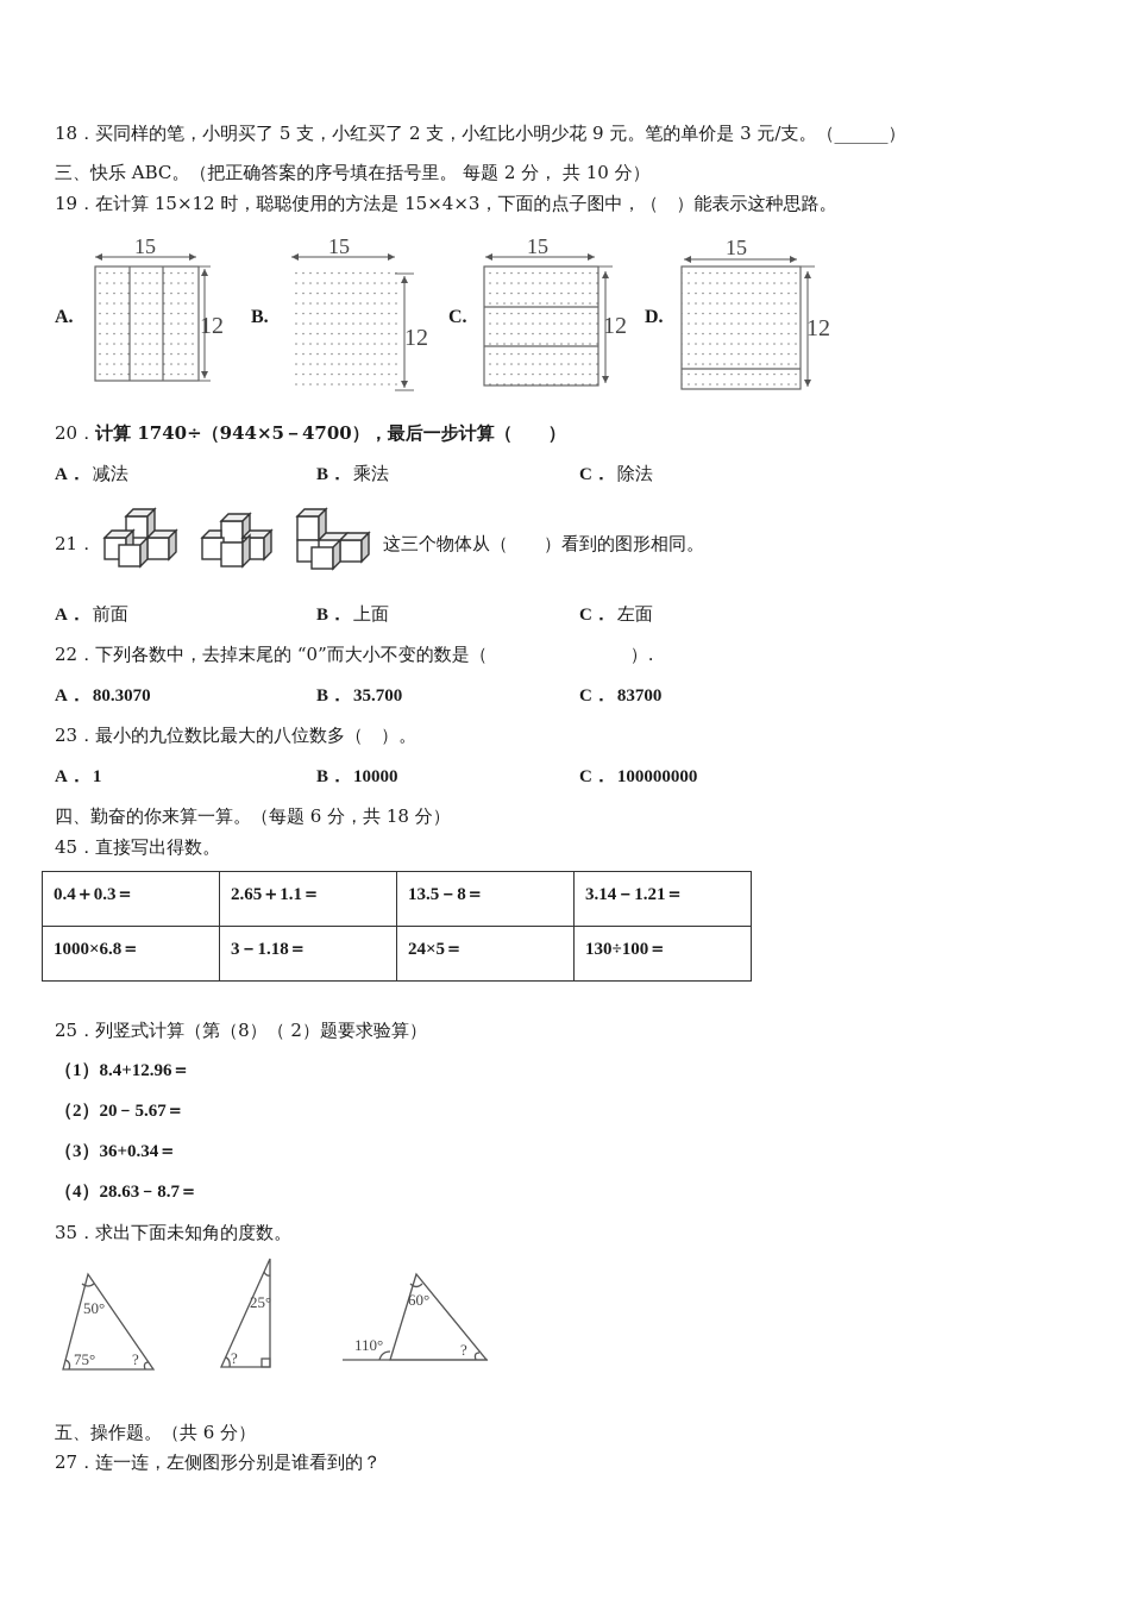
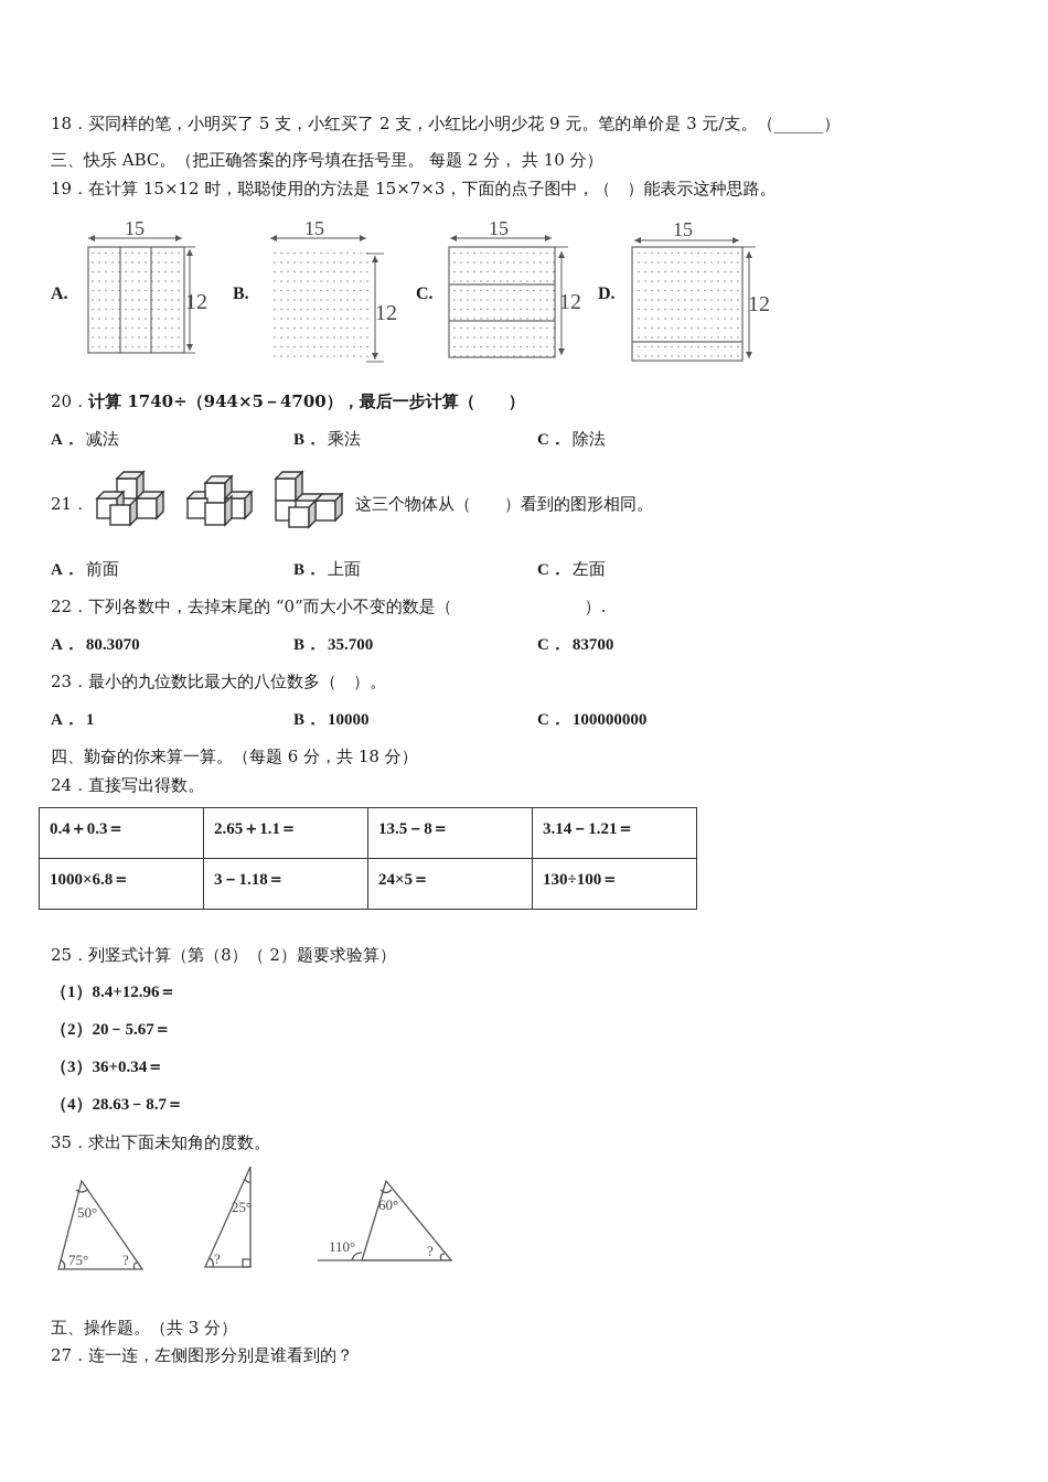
  18．买同样的笔，小明买了 5 支，小红买了 2 支，小红比小明少花 9 元。笔的单价是 3 元/支。（______）
  三、快乐 ABC。（把正确答案的序号填在括号里。 每题 2 分， 共 10 分）
- 19．在计算 15×12 时，聪聪使用的方法是 15×4×3，下面的点子图中，（ ）能表示这种思路。
+ 19．在计算 15×12 时，聪聪使用的方法是 15×7×3，下面的点子图中，（ ）能表示这种思路。
  A.
  B.
  C.
  D.
  15
  12
  15
  12
  15
  12
  15
  12
  20．计算 1740÷（944×5－4700），最后一步计算（ ）
  A． 减法
  B． 乘法
  C． 除法
  21．
  这三个物体从（ ）看到的图形相同。
  A． 前面
  B． 上面
  C． 左面
  22．下列各数中，去掉末尾的 “0”而大小不变的数是（ ）.
  A． 80.3070
  B． 35.700
  C． 83700
  23．最小的九位数比最大的八位数多（ ）。
  A． 1
  B． 10000
  C． 100000000
  四、勤奋的你来算一算。（每题 6 分，共 18 分）
- 45．直接写出得数。
+ 24．直接写出得数。
  0.4＋0.3＝	2.65＋1.1＝	13.5－8＝	3.14－1.21＝
  1000×6.8＝	3－1.18＝	24×5＝	130÷100＝
  25．列竖式计算（第（8）（ 2）题要求验算）
  （1）8.4+12.96＝
  （2）20﹣5.67＝
  （3）36+0.34＝
  （4）28.63﹣8.7＝
  35．求出下面未知角的度数。
  50°
  75°
  ?
  25°
  ?
  60°
  110°
  ?
- 五、操作题。（共 6 分）
+ 五、操作题。（共 3 分）
  27．连一连，左侧图形分别是谁看到的？
